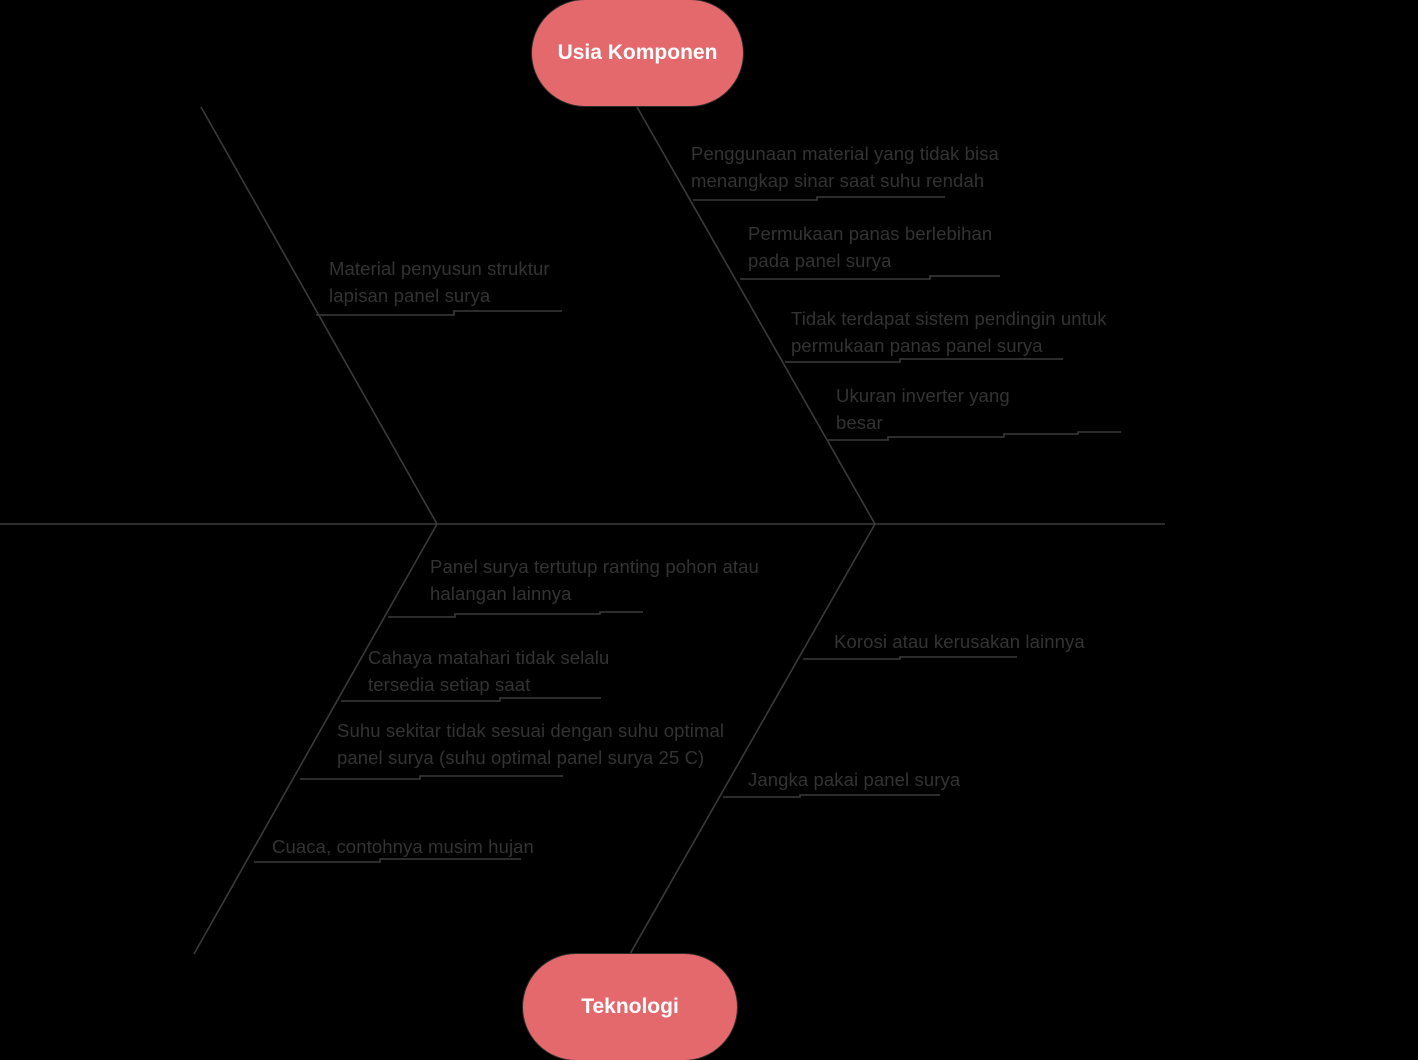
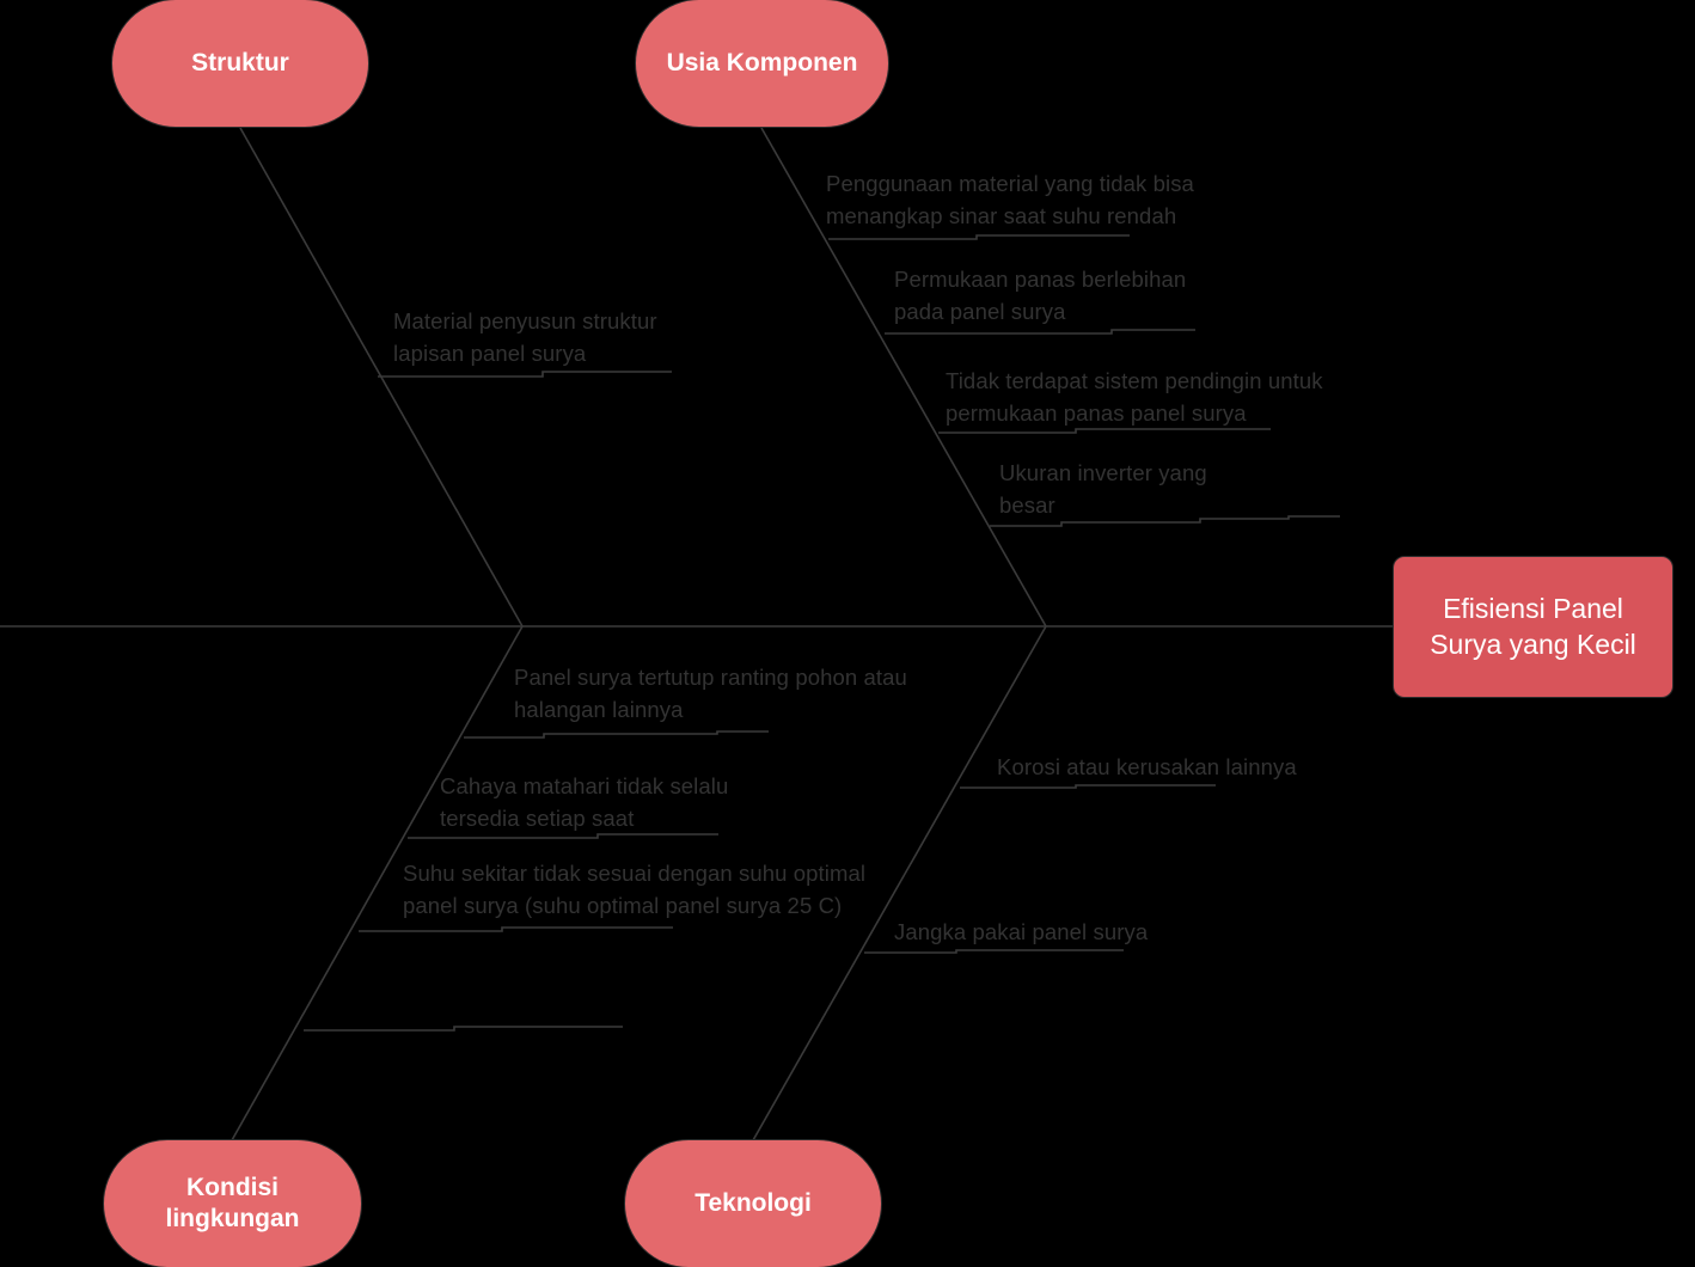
+ Struktur
  Usia Komponen
+ Kondisi
+ lingkungan
  Teknologi
+ Efisiensi Panel
+ Surya yang Kecil
  Material penyusun struktur
  lapisan panel surya
  Penggunaan material yang tidak bisa
  menangkap sinar saat suhu rendah
  Permukaan panas berlebihan
  pada panel surya
  Tidak terdapat sistem pendingin untuk
  permukaan panas panel surya
  Ukuran inverter yang
  besar
  Panel surya tertutup ranting pohon atau
  halangan lainnya
  Cahaya matahari tidak selalu
  tersedia setiap saat
  Suhu sekitar tidak sesuai dengan suhu optimal
  panel surya (suhu optimal panel surya 25 C)
- Cuaca, contohnya musim hujan
  Korosi atau kerusakan lainnya
  Jangka pakai panel surya
